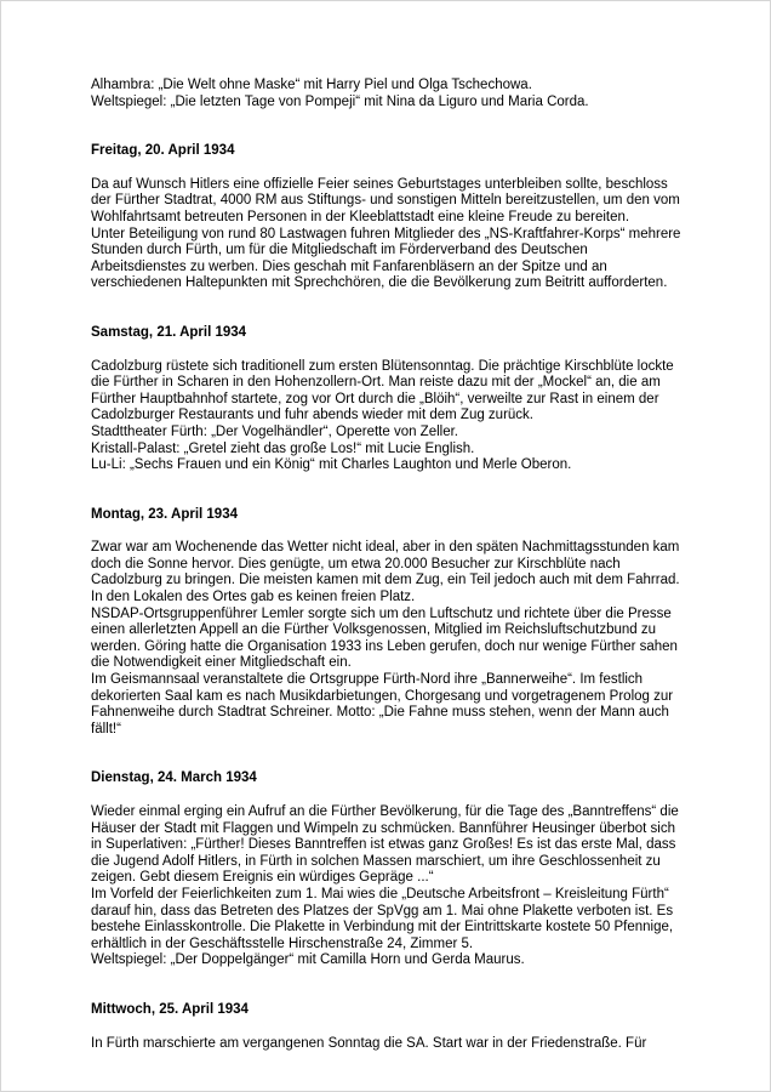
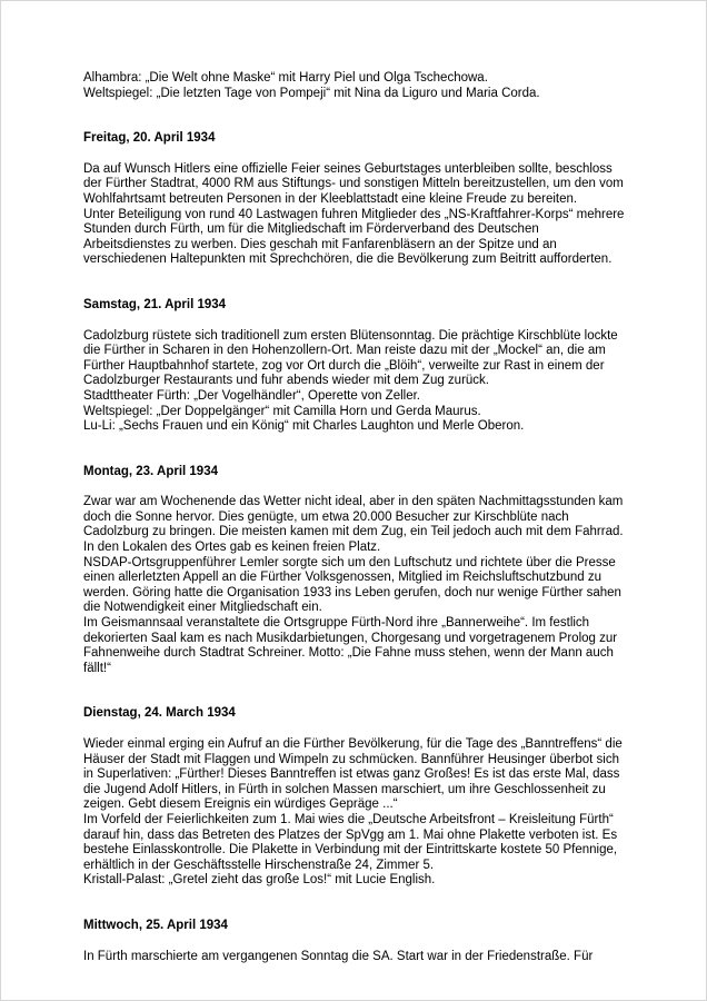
  Alhambra: „Die Welt ohne Maske“ mit Harry Piel und Olga Tschechowa.
  Weltspiegel: „Die letzten Tage von Pompeji“ mit Nina da Liguro und Maria Corda.
  Freitag, 20. April 1934
  Da auf Wunsch Hitlers eine offizielle Feier seines Geburtstages unterbleiben sollte, beschloss der Fürther Stadtrat, 4000 RM aus Stiftungs- und sonstigen Mitteln bereitzustellen, um den vom Wohlfahrtsamt betreuten Personen in der Kleeblattstadt eine kleine Freude zu bereiten.
- Unter Beteiligung von rund 80 Lastwagen fuhren Mitglieder des „NS-Kraftfahrer-Korps“ mehrere Stunden durch Fürth, um für die Mitgliedschaft im Förderverband des Deutschen Arbeitsdienstes zu werben. Dies geschah mit Fanfarenbläsern an der Spitze und an verschiedenen Haltepunkten mit Sprechchören, die die Bevölkerung zum Beitritt aufforderten.
+ Unter Beteiligung von rund 40 Lastwagen fuhren Mitglieder des „NS-Kraftfahrer-Korps“ mehrere Stunden durch Fürth, um für die Mitgliedschaft im Förderverband des Deutschen Arbeitsdienstes zu werben. Dies geschah mit Fanfarenbläsern an der Spitze und an verschiedenen Haltepunkten mit Sprechchören, die die Bevölkerung zum Beitritt aufforderten.
  Samstag, 21. April 1934
  Cadolzburg rüstete sich traditionell zum ersten Blütensonntag. Die prächtige Kirschblüte lockte die Fürther in Scharen in den Hohenzollern-Ort. Man reiste dazu mit der „Mockel“ an, die am Fürther Hauptbahnhof startete, zog vor Ort durch die „Blöih“, verweilte zur Rast in einem der Cadolzburger Restaurants und fuhr abends wieder mit dem Zug zurück.
  Stadttheater Fürth: „Der Vogelhändler“, Operette von Zeller.
- Kristall-Palast: „Gretel zieht das große Los!“ mit Lucie English.
+ Weltspiegel: „Der Doppelgänger“ mit Camilla Horn und Gerda Maurus.
  Lu-Li: „Sechs Frauen und ein König“ mit Charles Laughton und Merle Oberon.
  Montag, 23. April 1934
  Zwar war am Wochenende das Wetter nicht ideal, aber in den späten Nachmittagsstunden kam doch die Sonne hervor. Dies genügte, um etwa 20.000 Besucher zur Kirschblüte nach Cadolzburg zu bringen. Die meisten kamen mit dem Zug, ein Teil jedoch auch mit dem Fahrrad. In den Lokalen des Ortes gab es keinen freien Platz.
  NSDAP-Ortsgruppenführer Lemler sorgte sich um den Luftschutz und richtete über die Presse einen allerletzten Appell an die Fürther Volksgenossen, Mitglied im Reichsluftschutzbund zu werden. Göring hatte die Organisation 1933 ins Leben gerufen, doch nur wenige Fürther sahen die Notwendigkeit einer Mitgliedschaft ein.
  Im Geismannsaal veranstaltete die Ortsgruppe Fürth-Nord ihre „Bannerweihe“. Im festlich dekorierten Saal kam es nach Musikdarbietungen, Chorgesang und vorgetragenem Prolog zur Fahnenweihe durch Stadtrat Schreiner. Motto: „Die Fahne muss stehen, wenn der Mann auch fällt!“
  Dienstag, 24. March 1934
  Wieder einmal erging ein Aufruf an die Fürther Bevölkerung, für die Tage des „Banntreffens“ die Häuser der Stadt mit Flaggen und Wimpeln zu schmücken. Bannführer Heusinger überbot sich in Superlativen: „Fürther! Dieses Banntreffen ist etwas ganz Großes! Es ist das erste Mal, dass die Jugend Adolf Hitlers, in Fürth in solchen Massen marschiert, um ihre Geschlossenheit zu zeigen. Gebt diesem Ereignis ein würdiges Gepräge ...“
  Im Vorfeld der Feierlichkeiten zum 1. Mai wies die „Deutsche Arbeitsfront – Kreisleitung Fürth“ darauf hin, dass das Betreten des Platzes der SpVgg am 1. Mai ohne Plakette verboten ist. Es bestehe Einlasskontrolle. Die Plakette in Verbindung mit der Eintrittskarte kostete 50 Pfennige, erhältlich in der Geschäftsstelle Hirschenstraße 24, Zimmer 5.
- Weltspiegel: „Der Doppelgänger“ mit Camilla Horn und Gerda Maurus.
+ Kristall-Palast: „Gretel zieht das große Los!“ mit Lucie English.
  Mittwoch, 25. April 1934
  In Fürth marschierte am vergangenen Sonntag die SA. Start war in der Friedenstraße. Für
